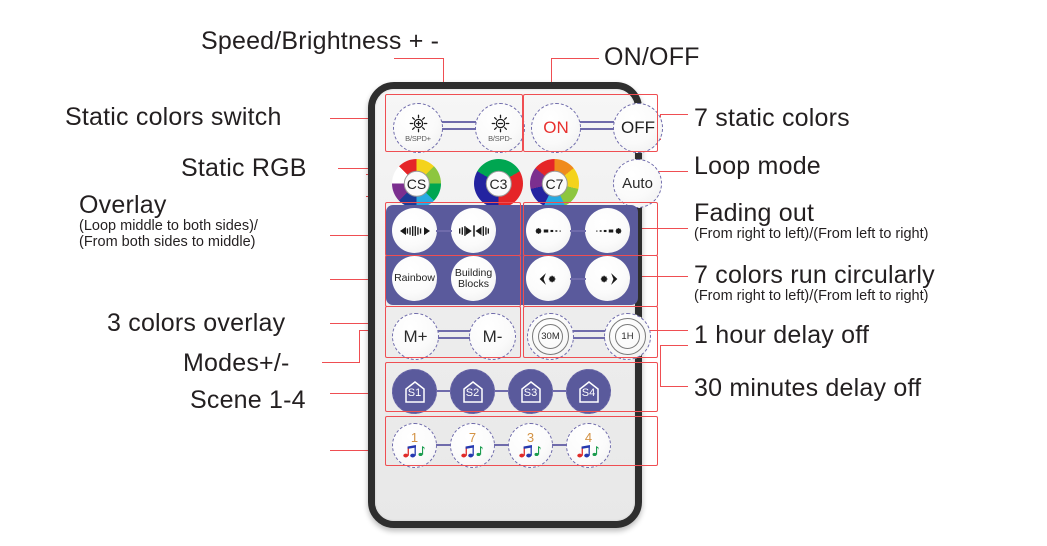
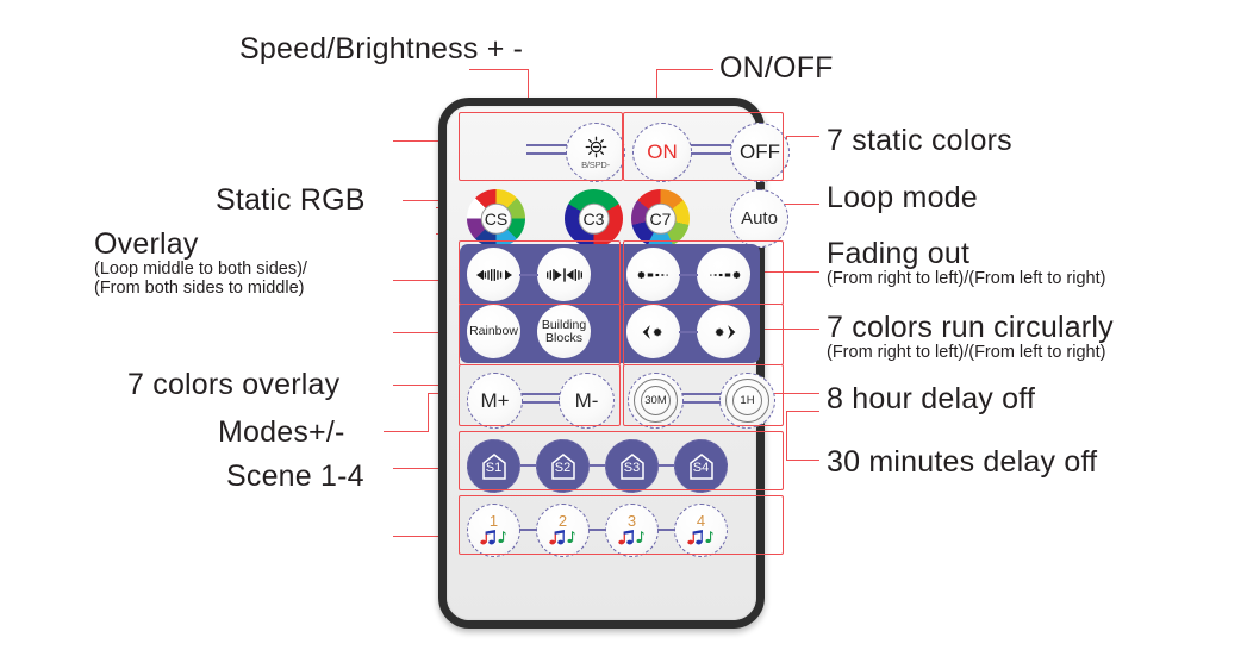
  Speed/Brightness + -
  ON/OFF
- Static colors switch
  Static RGB
  Overlay
  (Loop middle to both sides)/
  (From both sides to middle)
- 3 colors overlay
+ 7 colors overlay
  Modes+/-
  Scene 1-4
  7 static colors
  Loop mode
  Fading out
  (From right to left)/(From left to right)
  7 colors run circularly
  (From right to left)/(From left to right)
- 1 hour delay off
+ 8 hour delay off
  30 minutes delay off
- B/SPD+
  B/SPD-
  ON
  OFF
  CS
  C3
  C7
  Auto
  Rainbow
  Building
  Blocks
  M+
  M-
  30M
  1H
  S1
  S2
  S3
  S4
  1
- 7
+ 2
  3
  4
